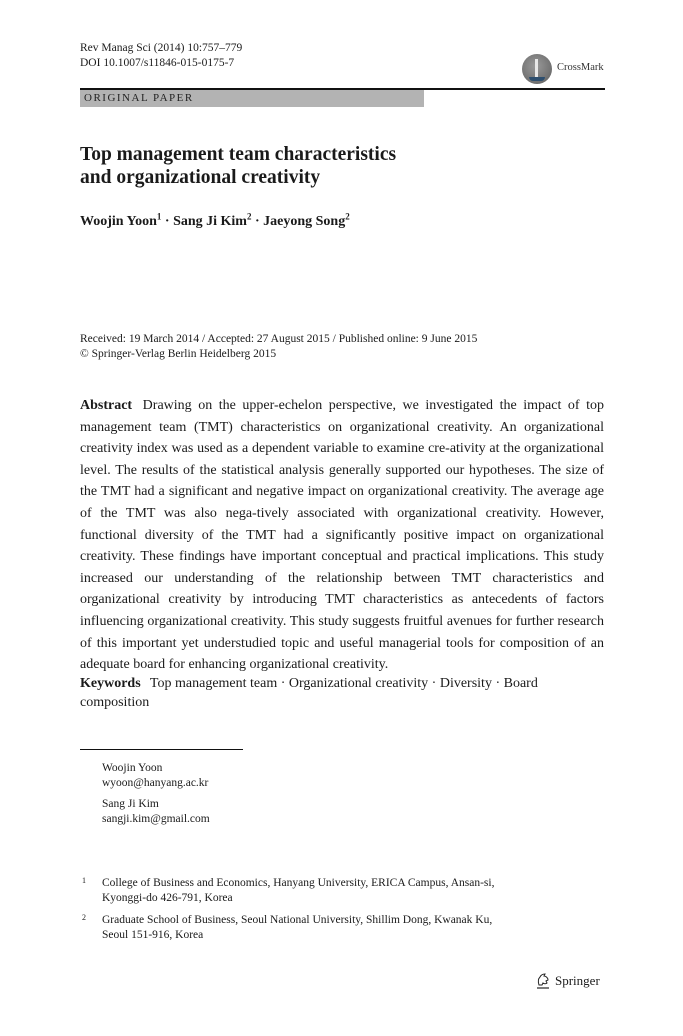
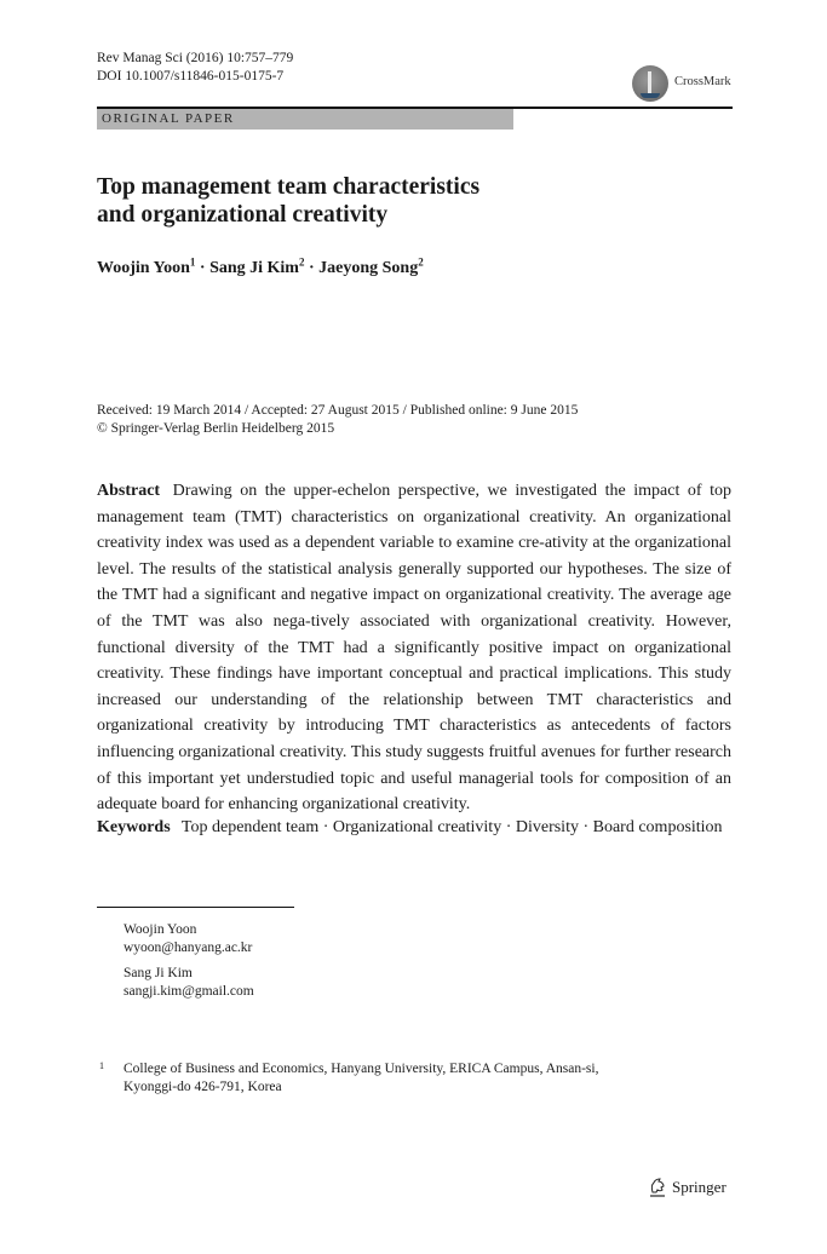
- Rev Manag Sci (2014) 10:757–779
+ Rev Manag Sci (2016) 10:757–779
  DOI 10.1007/s11846-015-0175-7
  CrossMark
  ORIGINAL PAPER
  Top management team characteristics
  and organizational creativity
  Woojin Yoon1 · Sang Ji Kim2 · Jaeyong Song2
  Received: 19 March 2014 / Accepted: 27 August 2015 / Published online: 9 June 2015
  © Springer-Verlag Berlin Heidelberg 2015
  Abstract Drawing on the upper-echelon perspective, we investigated the impact of top management team (TMT) characteristics on organizational creativity. An organizational creativity index was used as a dependent variable to examine cre-ativity at the organizational level. The results of the statistical analysis generally supported our hypotheses. The size of the TMT had a significant and negative impact on organizational creativity. The average age of the TMT was also nega-tively associated with organizational creativity. However, functional diversity of the TMT had a significantly positive impact on organizational creativity. These findings have important conceptual and practical implications. This study increased our understanding of the relationship between TMT characteristics and organizational creativity by introducing TMT characteristics as antecedents of factors influencing organizational creativity. This study suggests fruitful avenues for further research of this important yet understudied topic and useful managerial tools for composition of an adequate board for enhancing organizational creativity.
- Keywords Top management team · Organizational creativity · Diversity · Board composition
+ Keywords Top dependent team · Organizational creativity · Diversity · Board composition
  Woojin Yoon
  wyoon@hanyang.ac.kr
  Sang Ji Kim
  sangji.kim@gmail.com
  1
  College of Business and Economics, Hanyang University, ERICA Campus, Ansan-si,
  Kyonggi-do 426-791, Korea
- 2
- Graduate School of Business, Seoul National University, Shillim Dong, Kwanak Ku,
- Seoul 151-916, Korea
  Springer
